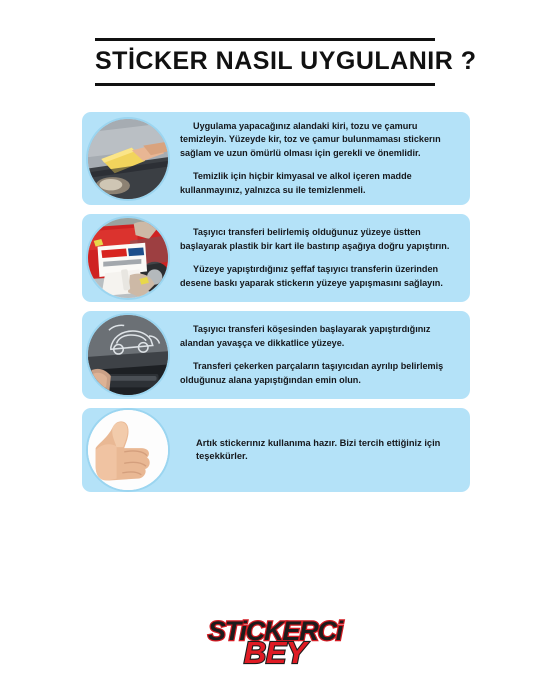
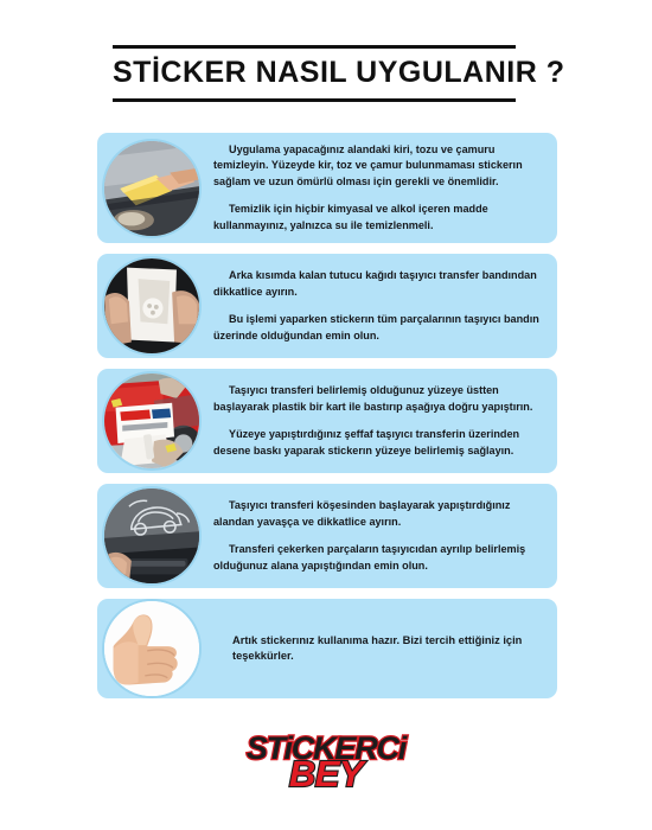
  STİCKER NASIL UYGULANIR ?
  Uygulama yapacağınız alandaki kiri, tozu ve çamuru temizleyin. Yüzeyde kir, toz ve çamur bulunmaması stickerın sağlam ve uzun ömürlü olması için gerekli ve önemlidir.
  Temizlik için hiçbir kimyasal ve alkol içeren madde kullanmayınız, yalnızca su ile temizlenmeli.
+ Arka kısımda kalan tutucu kağıdı taşıyıcı transfer bandından dikkatlice ayırın.
+ Bu işlemi yaparken stickerın tüm parçalarının taşıyıcı bandın üzerinde olduğundan emin olun.
  Taşıyıcı transferi belirlemiş olduğunuz yüzeye üstten başlayarak plastik bir kart ile bastırıp aşağıya doğru yapıştırın.
- Yüzeye yapıştırdığınız şeffaf taşıyıcı transferin üzerinden desene baskı yaparak stickerın yüzeye yapışmasını sağlayın.
+ Yüzeye yapıştırdığınız şeffaf taşıyıcı transferin üzerinden desene baskı yaparak stickerın yüzeye belirlemiş sağlayın.
- Taşıyıcı transferi köşesinden başlayarak yapıştırdığınız alandan yavaşça ve dikkatlice yüzeye.
+ Taşıyıcı transferi köşesinden başlayarak yapıştırdığınız alandan yavaşça ve dikkatlice ayırın.
  Transferi çekerken parçaların taşıyıcıdan ayrılıp belirlemiş olduğunuz alana yapıştığından emin olun.
  Artık stickerınız kullanıma hazır. Bizi tercih ettiğiniz için teşekkürler.
  STiCKERCi
  BEY
